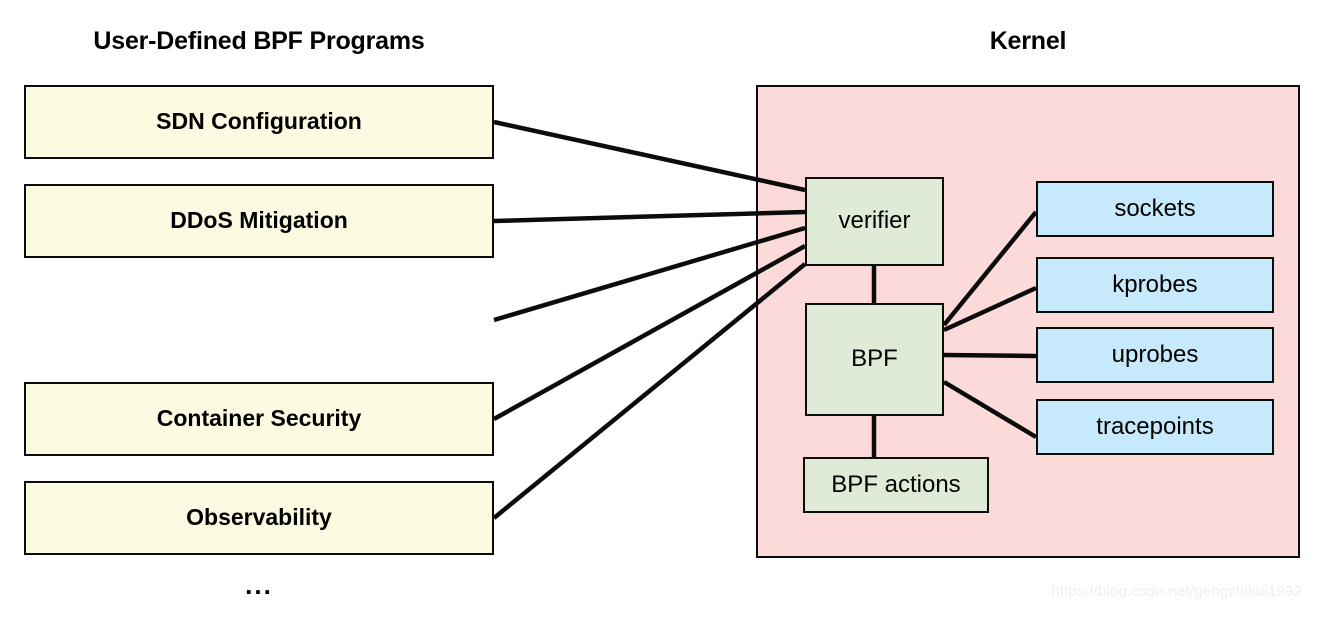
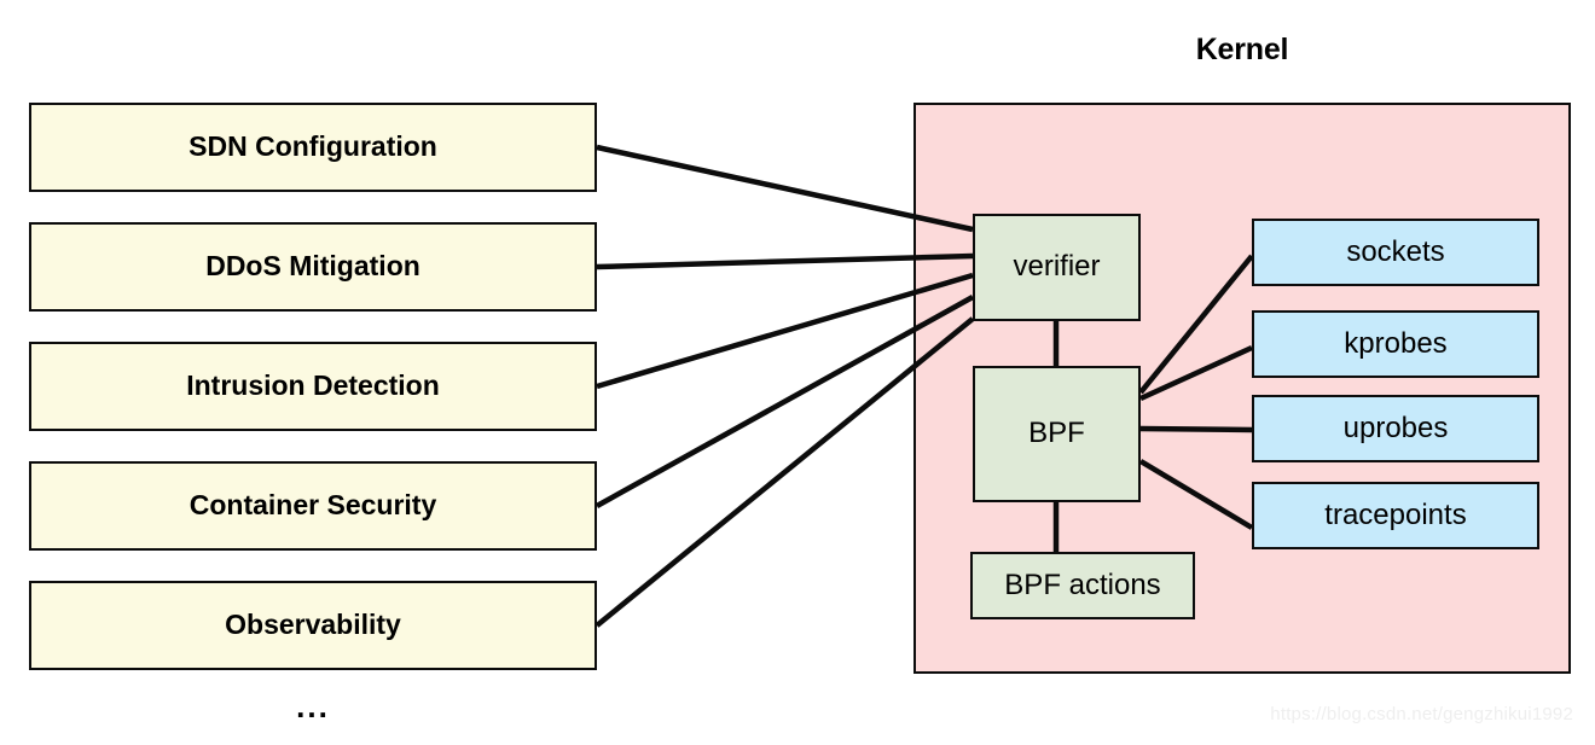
- User-Defined BPF Programs
  Kernel
  SDN Configuration
  DDoS Mitigation
+ Intrusion Detection
  Container Security
  Observability
  ...
  verifier
  BPF
  BPF actions
  sockets
  kprobes
  uprobes
  tracepoints
